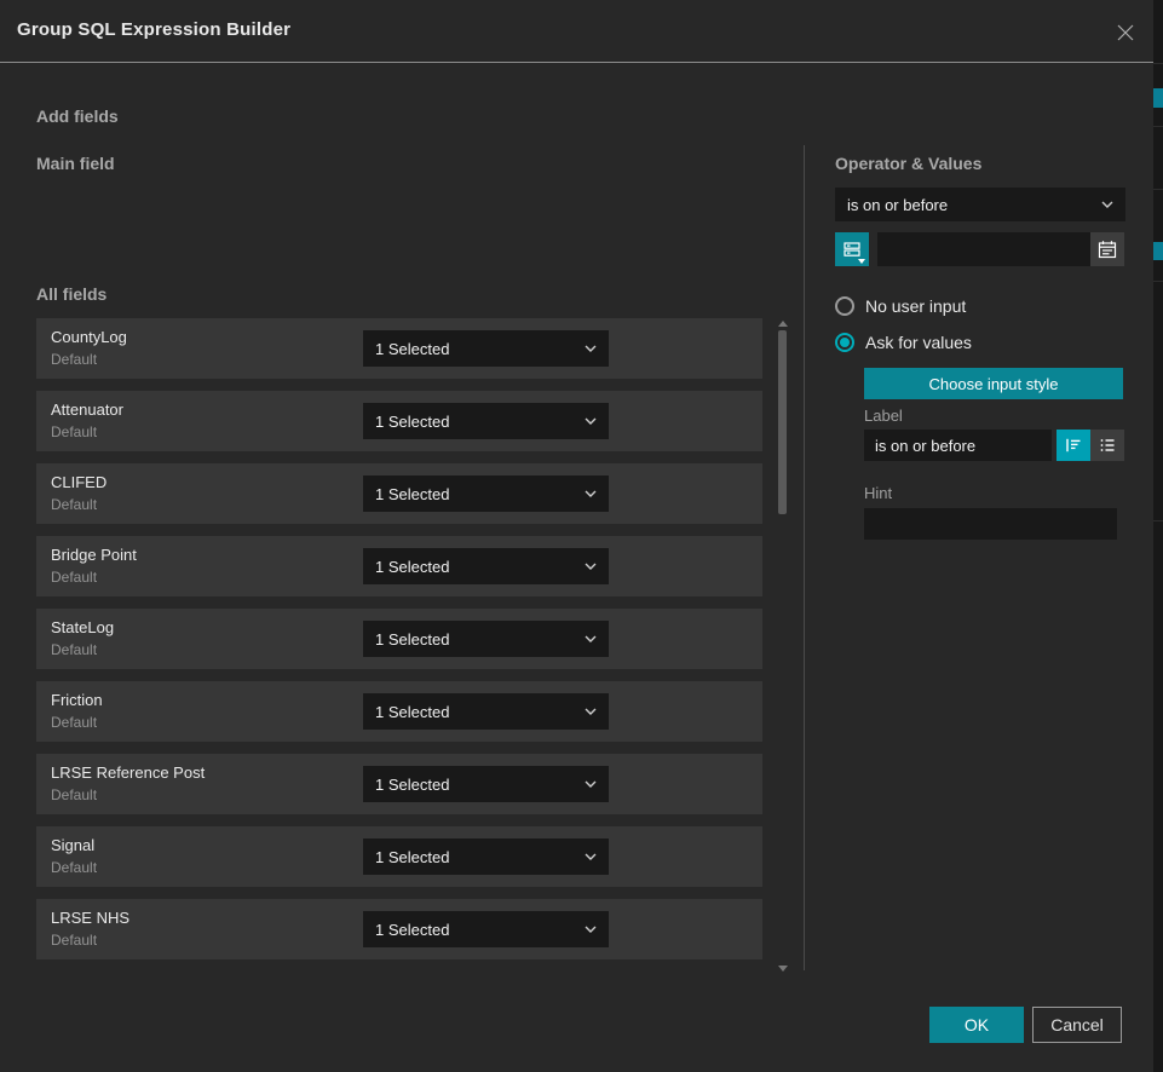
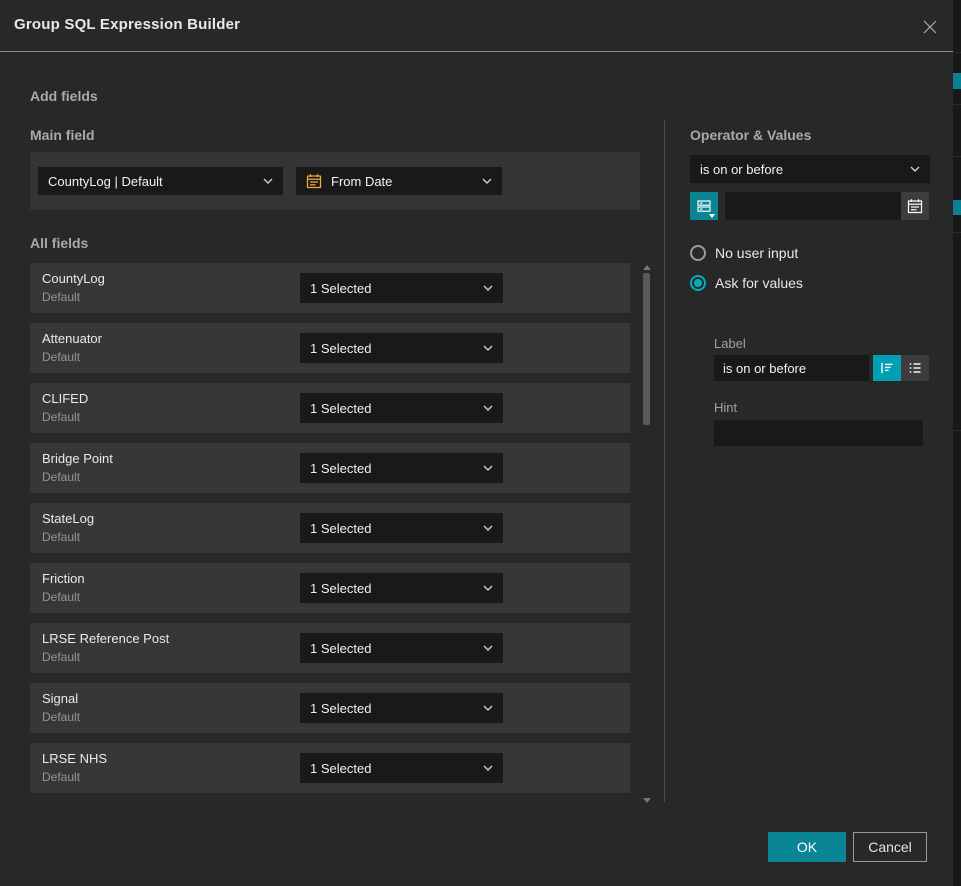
  Group SQL Expression Builder
  Add fields
  Main field
  All fields
+ CountyLog | Default
+ From Date
  CountyLog
  Default
  1 Selected
  Attenuator
  Default
  1 Selected
  CLIFED
  Default
  1 Selected
  Bridge Point
  Default
  1 Selected
  StateLog
  Default
  1 Selected
  Friction
  Default
  1 Selected
  LRSE Reference Post
  Default
  1 Selected
  Signal
  Default
  1 Selected
  LRSE NHS
  Default
  1 Selected
  Operator & Values
  is on or before
  No user input
  Ask for values
- Choose input style
  Label
  is on or before
  Hint
  OK
  Cancel
